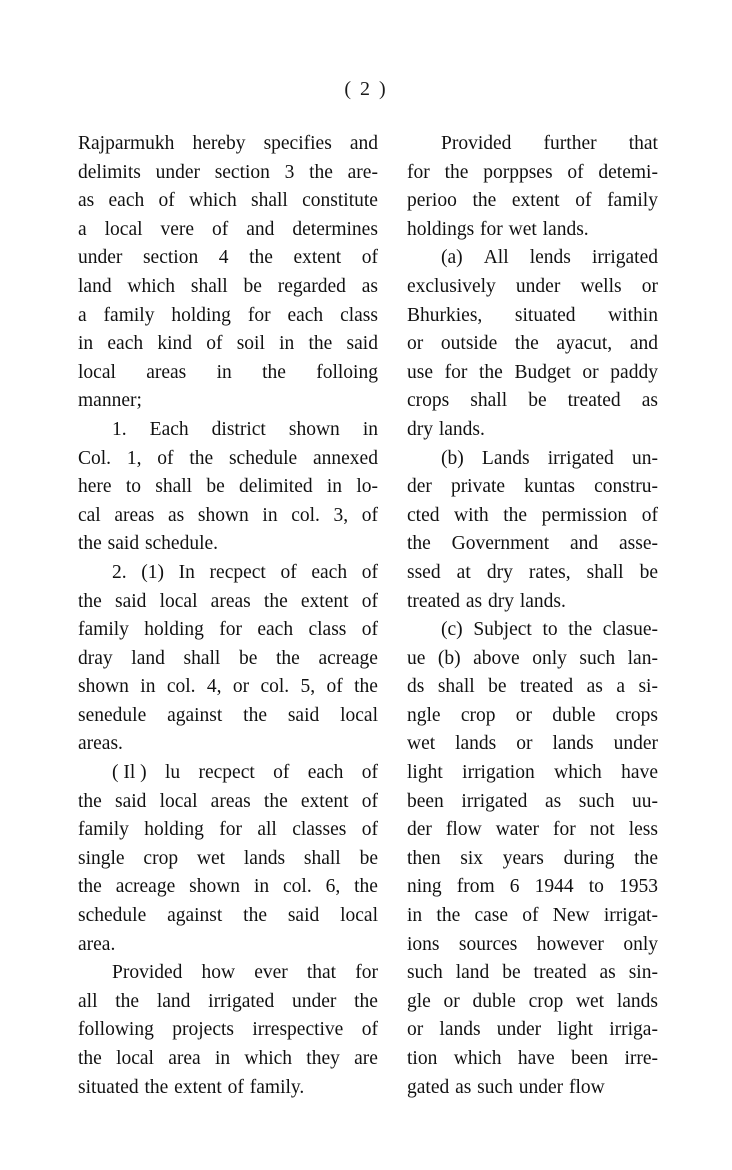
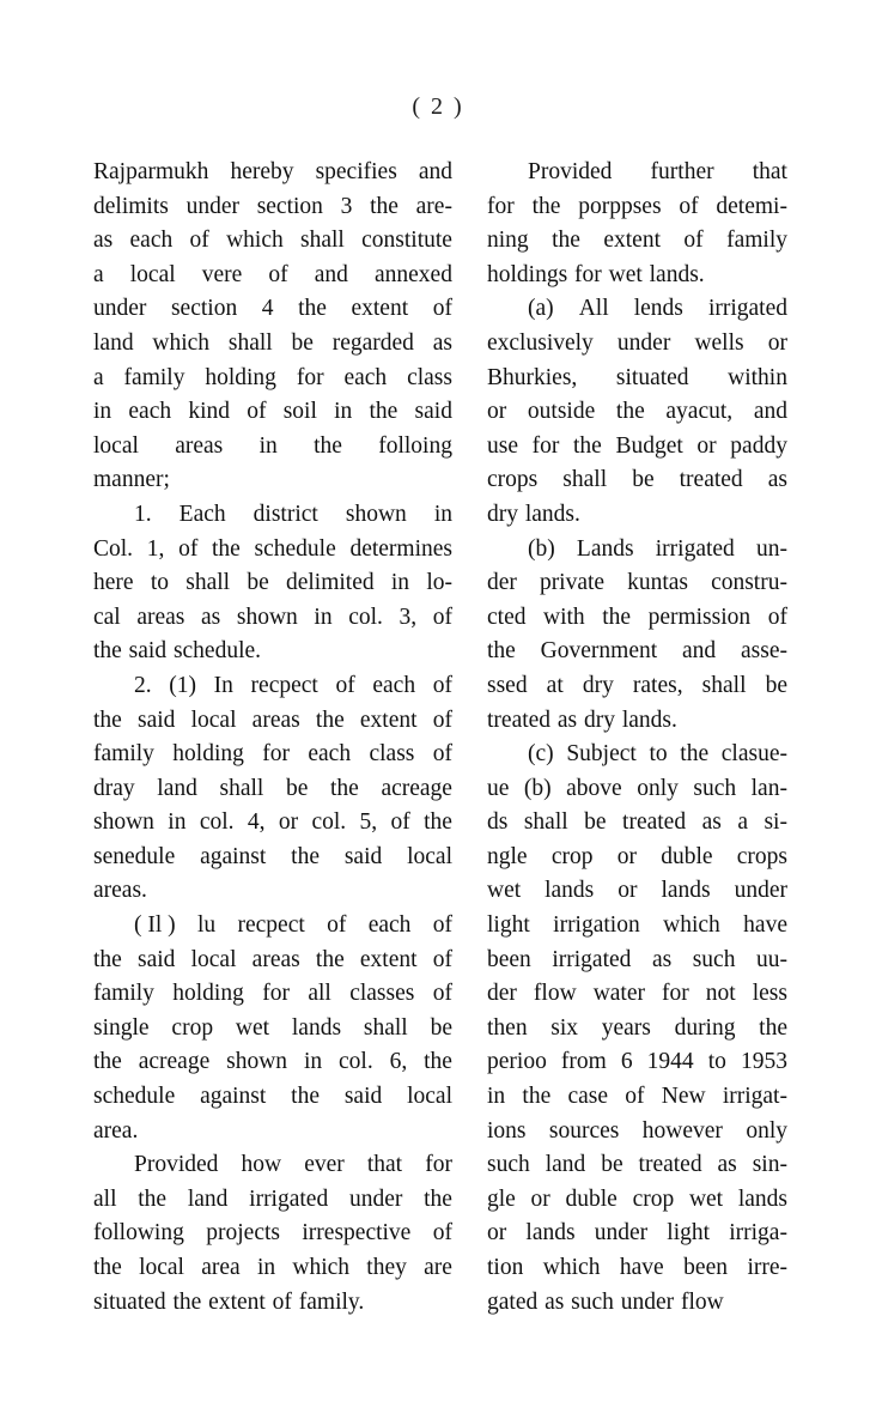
  ( 2 )
  Rajparmukh
  hereby
  specifies
  and
  delimits
  under
  section
  3
  the
  are-
  as
  each
  of
  which
  shall
  constitute
  a
  local
  vere
  of
  and
- determines
+ annexed
  under
  section
  4
  the
  extent
  of
  land
  which
  shall
  be
  regarded
  as
  a
  family
  holding
  for
  each
  class
  in
  each
  kind
  of
  soil
  in
  the
  said
  local
  areas
  in
  the
  folloing
  manner;
  1.
  Each
  district
  shown
  in
  Col.
  1,
  of
  the
  schedule
- annexed
+ determines
  here
  to
  shall
  be
  delimited
  in
  lo-
  cal
  areas
  as
  shown
  in
  col.
  3,
  of
  the
  said
  schedule.
  2.
  (1)
  In
  recpect
  of
  each
  of
  the
  said
  local
  areas
  the
  extent
  of
  family
  holding
  for
  each
  class
  of
  dray
  land
  shall
  be
  the
  acreage
  shown
  in
  col.
  4,
  or
  col.
  5,
  of
  the
  senedule
  against
  the
  said
  local
  areas.
  ( Il )
  lu
  recpect
  of
  each
  of
  the
  said
  local
  areas
  the
  extent
  of
  family
  holding
  for
  all
  classes
  of
  single
  crop
  wet
  lands
  shall
  be
  the
  acreage
  shown
  in
  col.
  6,
  the
  schedule
  against
  the
  said
  local
  area.
  Provided
  how
  ever
  that
  for
  all
  the
  land
  irrigated
  under
  the
  following
  projects
  irrespective
  of
  the
  local
  area
  in
  which
  they
  are
  situated
  the
  extent
  of
  family.
  Provided
  further
  that
  for
  the
  porppses
  of
  detemi-
- perioo
+ ning
  the
  extent
  of
  family
  holdings
  for
  wet
  lands.
  (a)
  All
  lends
  irrigated
  exclusively
  under
  wells
  or
  Bhurkies,
  situated
  within
  or
  outside
  the
  ayacut,
  and
  use
  for
  the
  Budget
  or
  paddy
  crops
  shall
  be
  treated
  as
  dry
  lands.
  (b)
  Lands
  irrigated
  un-
  der
  private
  kuntas
  constru-
  cted
  with
  the
  permission
  of
  the
  Government
  and
  asse-
  ssed
  at
  dry
  rates,
  shall
  be
  treated
  as
  dry
  lands.
  (c)
  Subject
  to
  the
  clasue-
  ue
  (b)
  above
  only
  such
  lan-
  ds
  shall
  be
  treated
  as
  a
  si-
  ngle
  crop
  or
  duble
  crops
  wet
  lands
  or
  lands
  under
  light
  irrigation
  which
  have
  been
  irrigated
  as
  such
  uu-
  der
  flow
  water
  for
  not
  less
  then
  six
  years
  during
  the
- ning
+ perioo
  from
  6
  1944
  to
  1953
  in
  the
  case
  of
  New
  irrigat-
  ions
  sources
  however
  only
  such
  land
  be
  treated
  as
  sin-
  gle
  or
  duble
  crop
  wet
  lands
  or
  lands
  under
  light
  irriga-
  tion
  which
  have
  been
  irre-
  gated
  as
  such
  under
  flow
